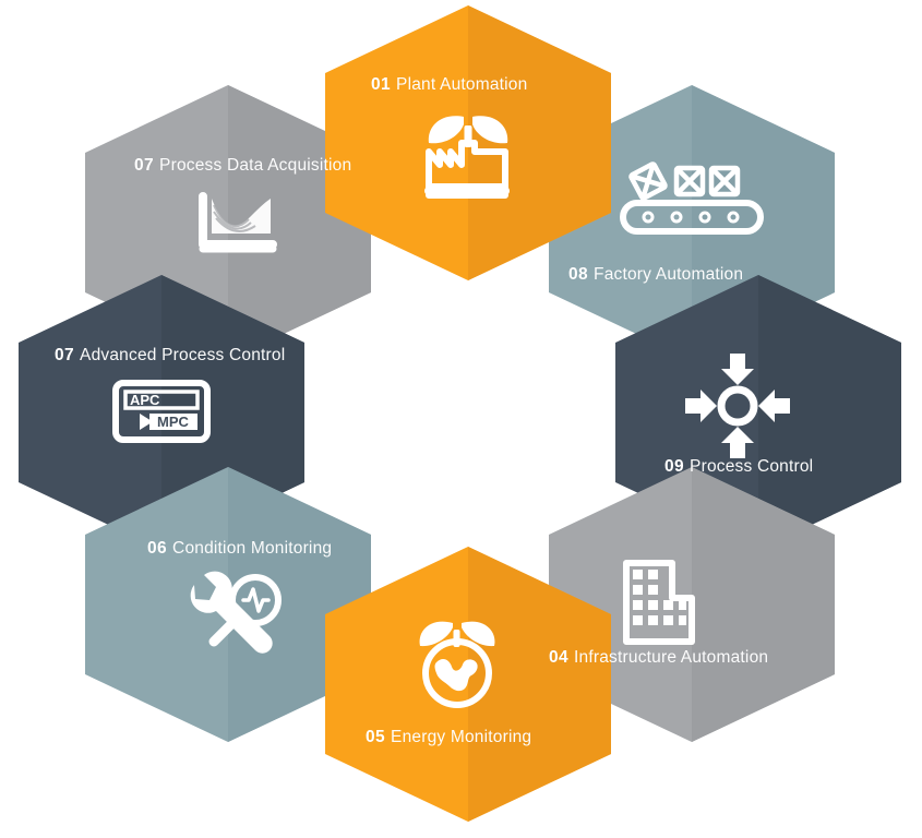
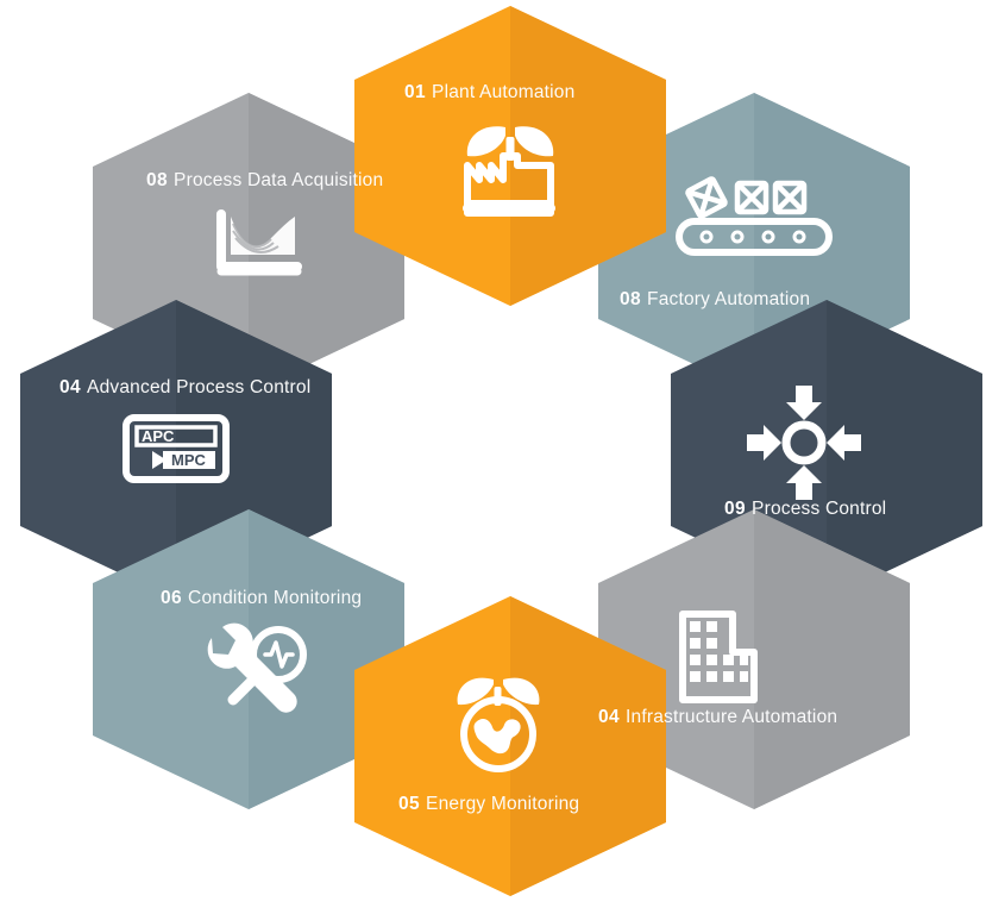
  APC
  MPC
  01 Plant Automation
  08 Factory Automation
  09 Process Control
  04 Infrastructure Automation
  05 Energy Monitoring
  06 Condition Monitoring
- 07 Advanced Process Control
+ 04 Advanced Process Control
- 07 Process Data Acquisition
+ 08 Process Data Acquisition
